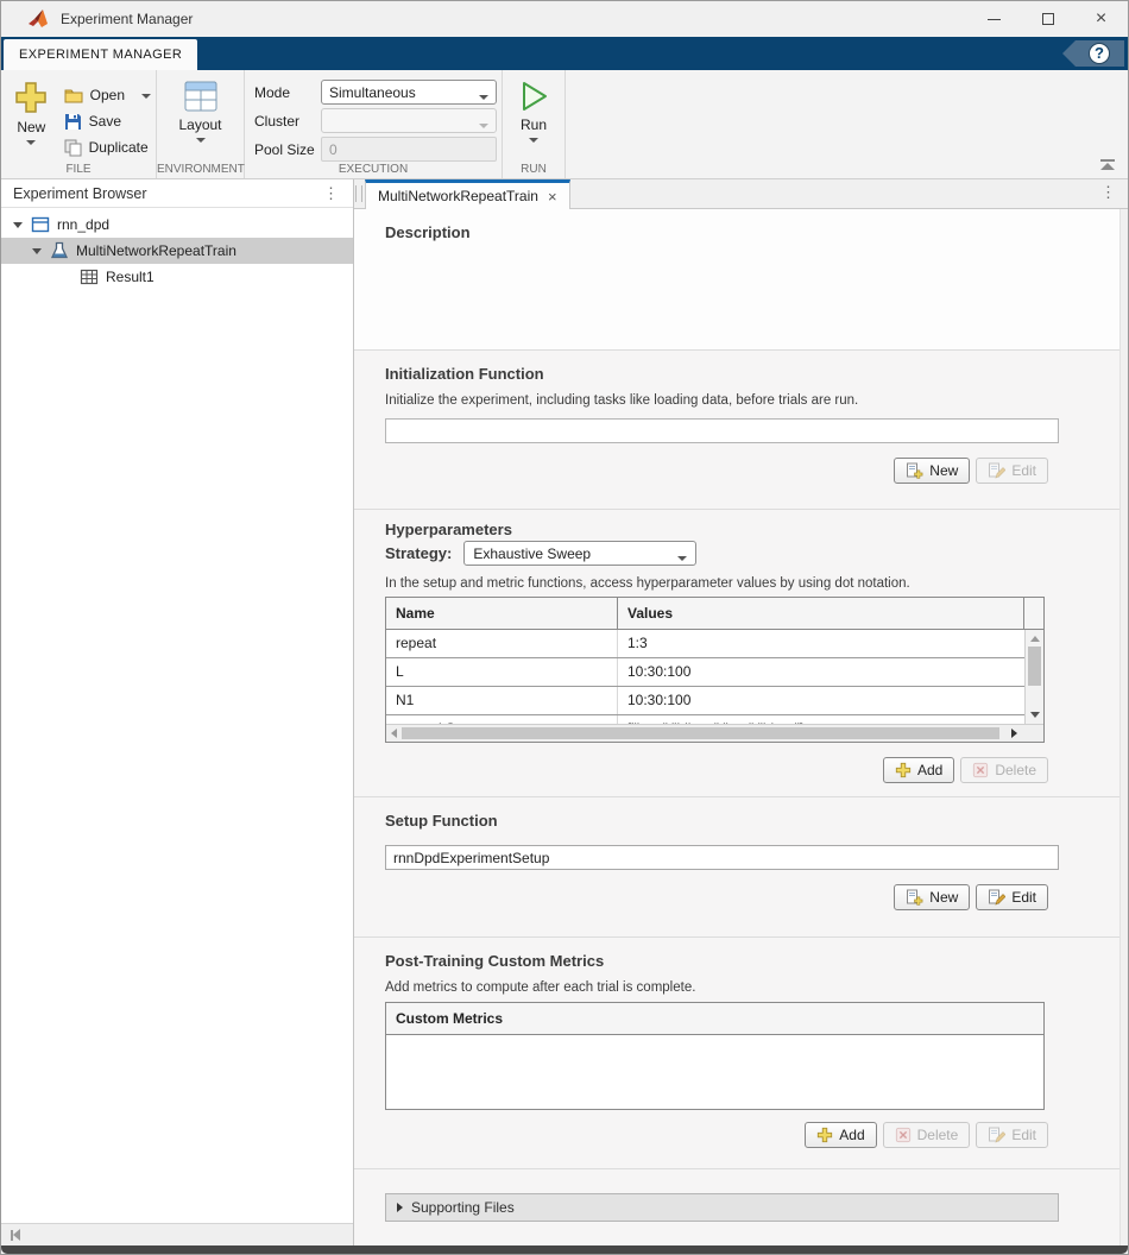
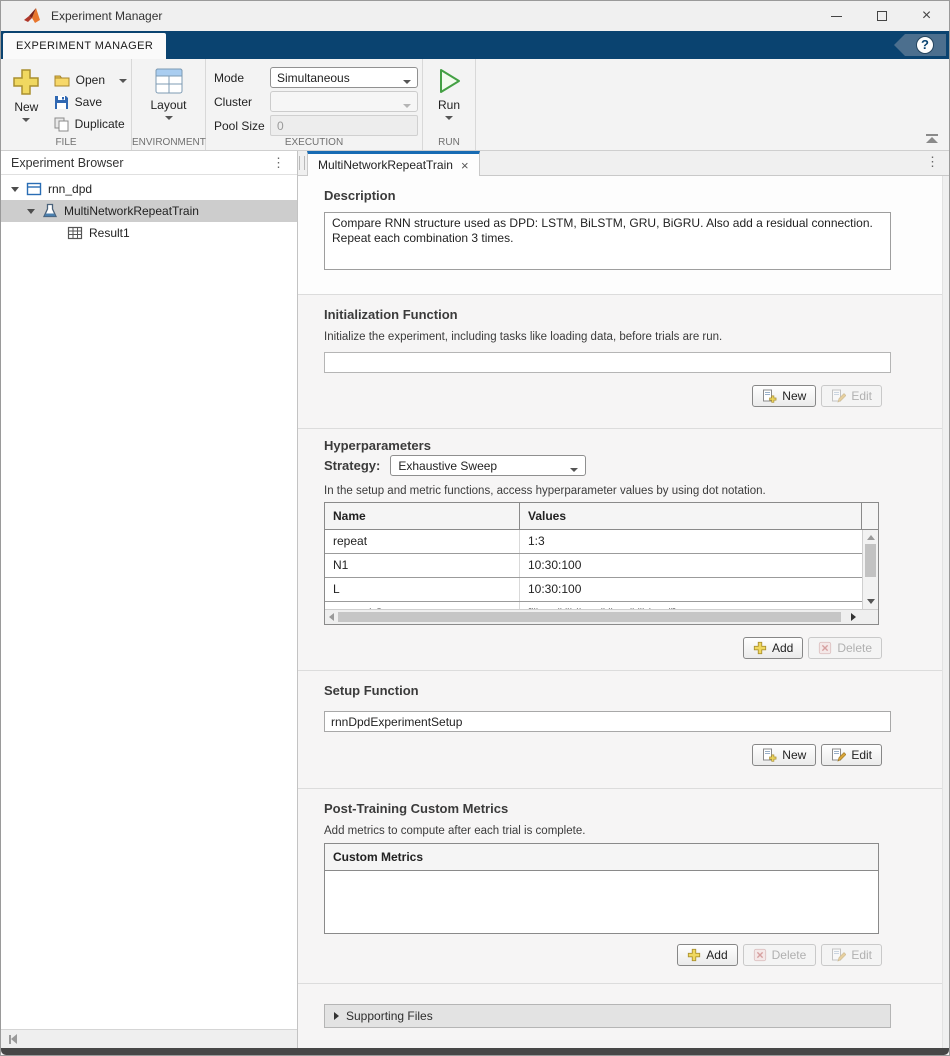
  Experiment Manager
  ×
  EXPERIMENT MANAGER
  ?
  New
  Open
  Save
  Duplicate
  FILE
  Layout
  ENVIRONMENT
  Mode
  Simultaneous
  Cluster
  Pool Size
  0
  EXECUTION
  Run
  RUN
  Experiment Browser
  ⋮
  rnn_dpd
  MultiNetworkRepeatTrain
  Result1
  MultiNetworkRepeatTrain
  ×
  ⋮
  Description
+ Compare RNN structure used as DPD: LSTM, BiLSTM, GRU, BiGRU. Also add a residual connection. Repeat each combination 3 times.
  Initialization Function
  Initialize the experiment, including tasks like loading data, before trials are run.
  New
  Edit
  Hyperparameters
  Strategy:
  Exhaustive Sweep
  In the setup and metric functions, access hyperparameter values by using dot notation.
  Name
  Values
  repeat
  1:3
- L
+ N1
  10:30:100
- N1
+ L
  10:30:100
  Add
  Delete
  Setup Function
  rnnDpdExperimentSetup
  New
  Edit
  Post-Training Custom Metrics
  Add metrics to compute after each trial is complete.
  Custom Metrics
  Add
  Delete
  Edit
  Supporting Files
